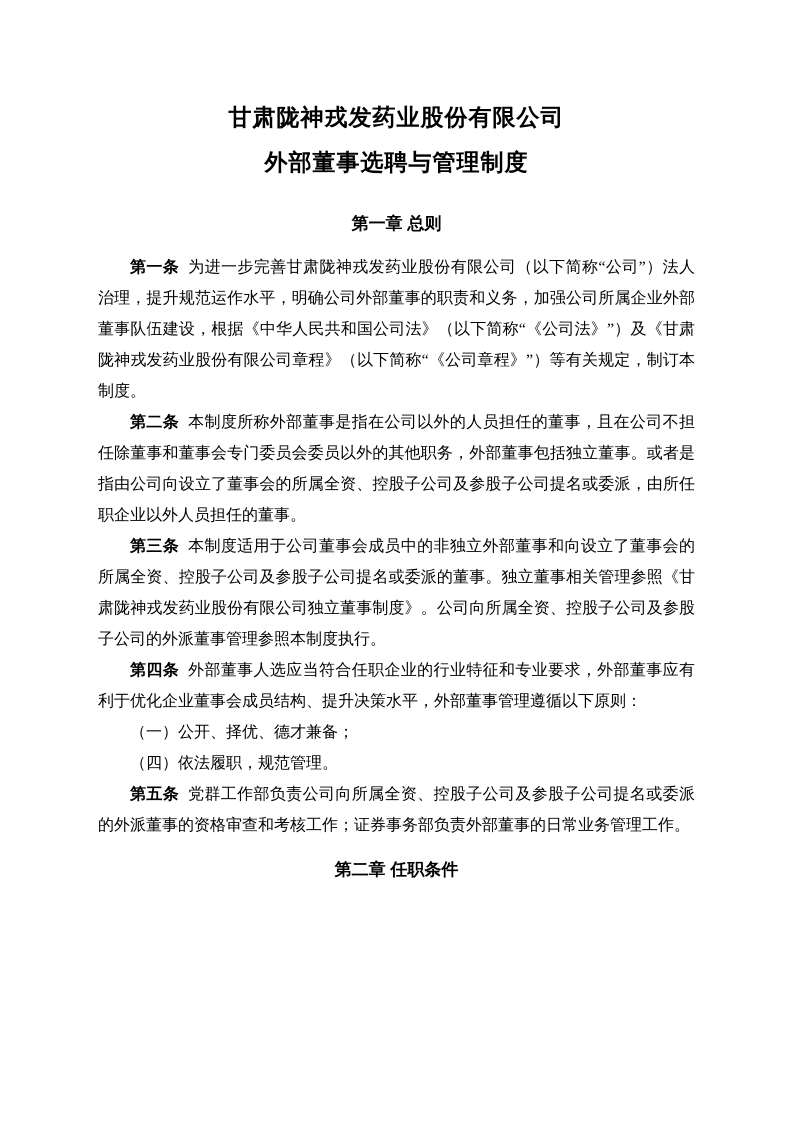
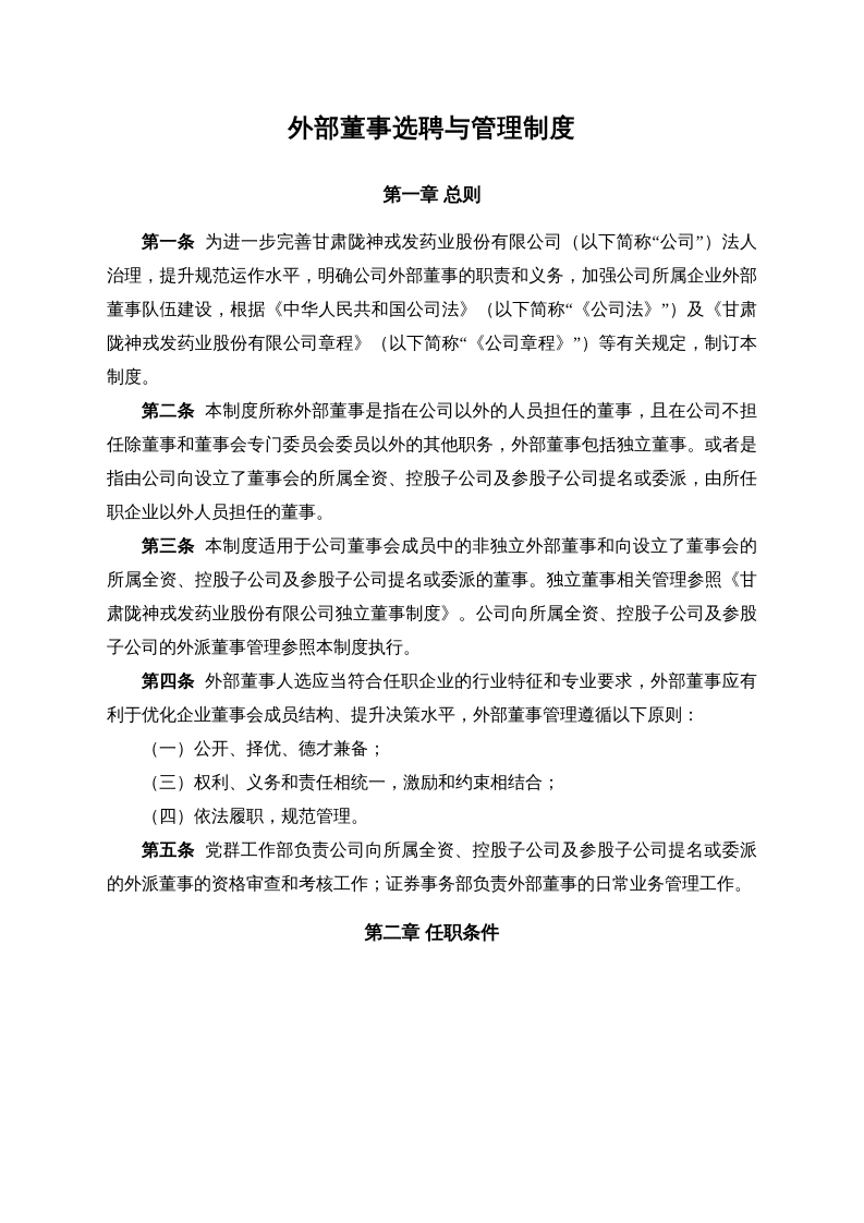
- 甘肃陇神戎发药业股份有限公司
  外部董事选聘与管理制度
  第一章 总则
  第一条 为进一步完善甘肃陇神戎发药业股份有限公司（以下简称“公司”）法人治理，提升规范运作水平，明确公司外部董事的职责和义务，加强公司所属企业外部董事队伍建设，根据《中华人民共和国公司法》（以下简称“《公司法》”）及《甘肃陇神戎发药业股份有限公司章程》（以下简称“《公司章程》”）等有关规定，制订本制度。
  第二条 本制度所称外部董事是指在公司以外的人员担任的董事，且在公司不担任除董事和董事会专门委员会委员以外的其他职务，外部董事包括独立董事。或者是指由公司向设立了董事会的所属全资、控股子公司及参股子公司提名或委派，由所任职企业以外人员担任的董事。
  第三条 本制度适用于公司董事会成员中的非独立外部董事和向设立了董事会的所属全资、控股子公司及参股子公司提名或委派的董事。独立董事相关管理参照《甘肃陇神戎发药业股份有限公司独立董事制度》。公司向所属全资、控股子公司及参股子公司的外派董事管理参照本制度执行。
  第四条 外部董事人选应当符合任职企业的行业特征和专业要求，外部董事应有利于优化企业董事会成员结构、提升决策水平，外部董事管理遵循以下原则：
  （一）公开、择优、德才兼备；
+ （三）权利、义务和责任相统一，激励和约束相结合；
  （四）依法履职，规范管理。
  第五条 党群工作部负责公司向所属全资、控股子公司及参股子公司提名或委派的外派董事的资格审查和考核工作；证券事务部负责外部董事的日常业务管理工作。
  第二章 任职条件
